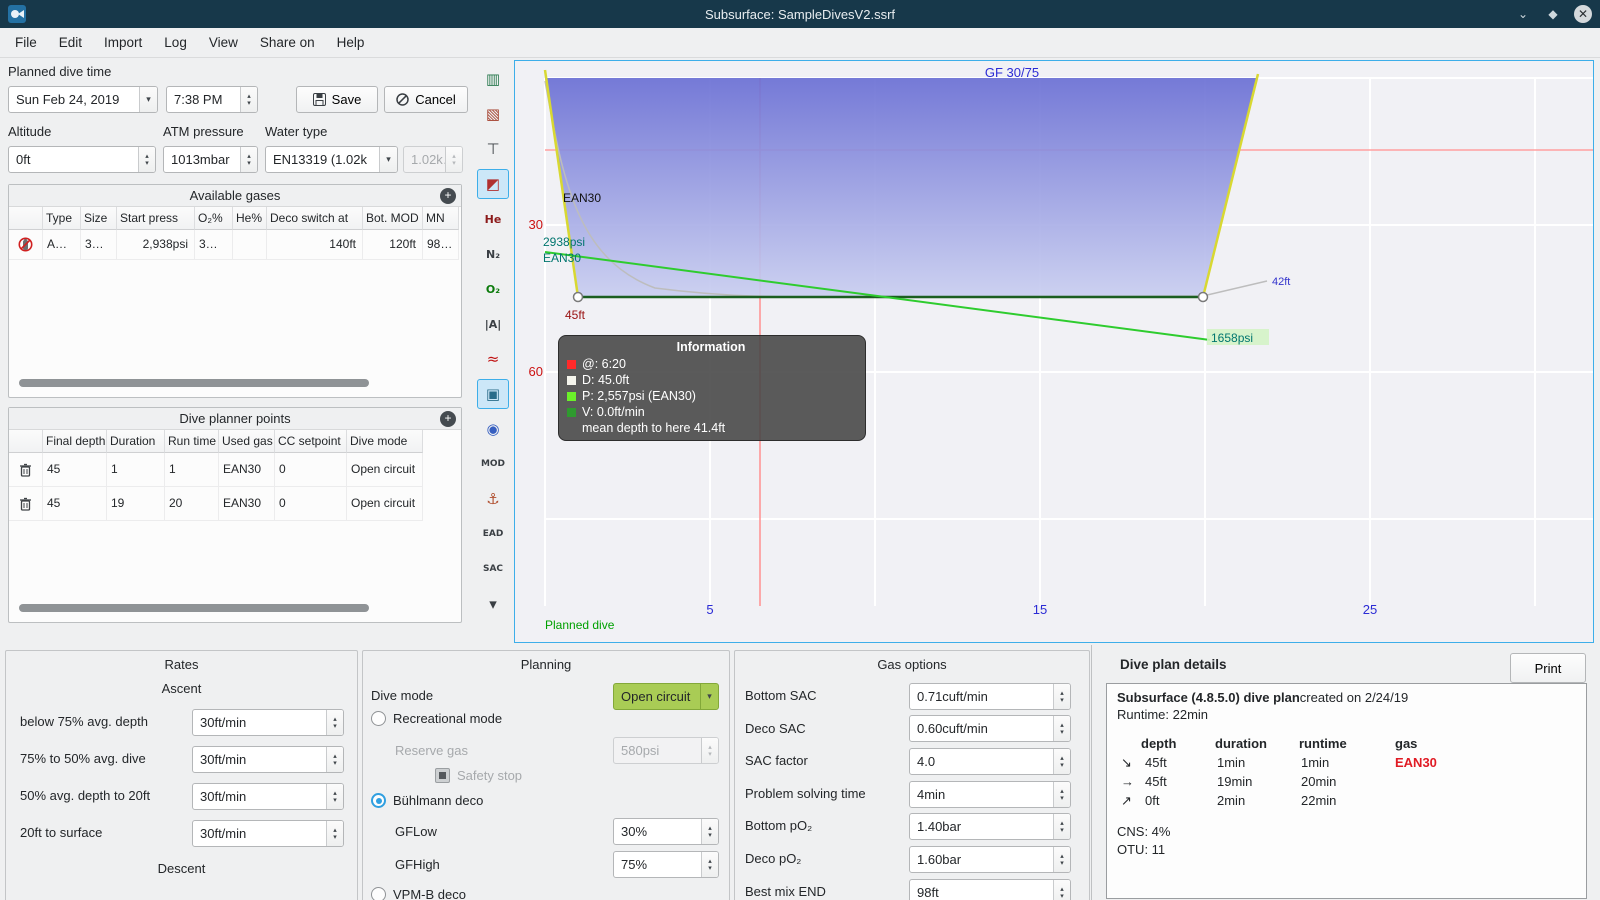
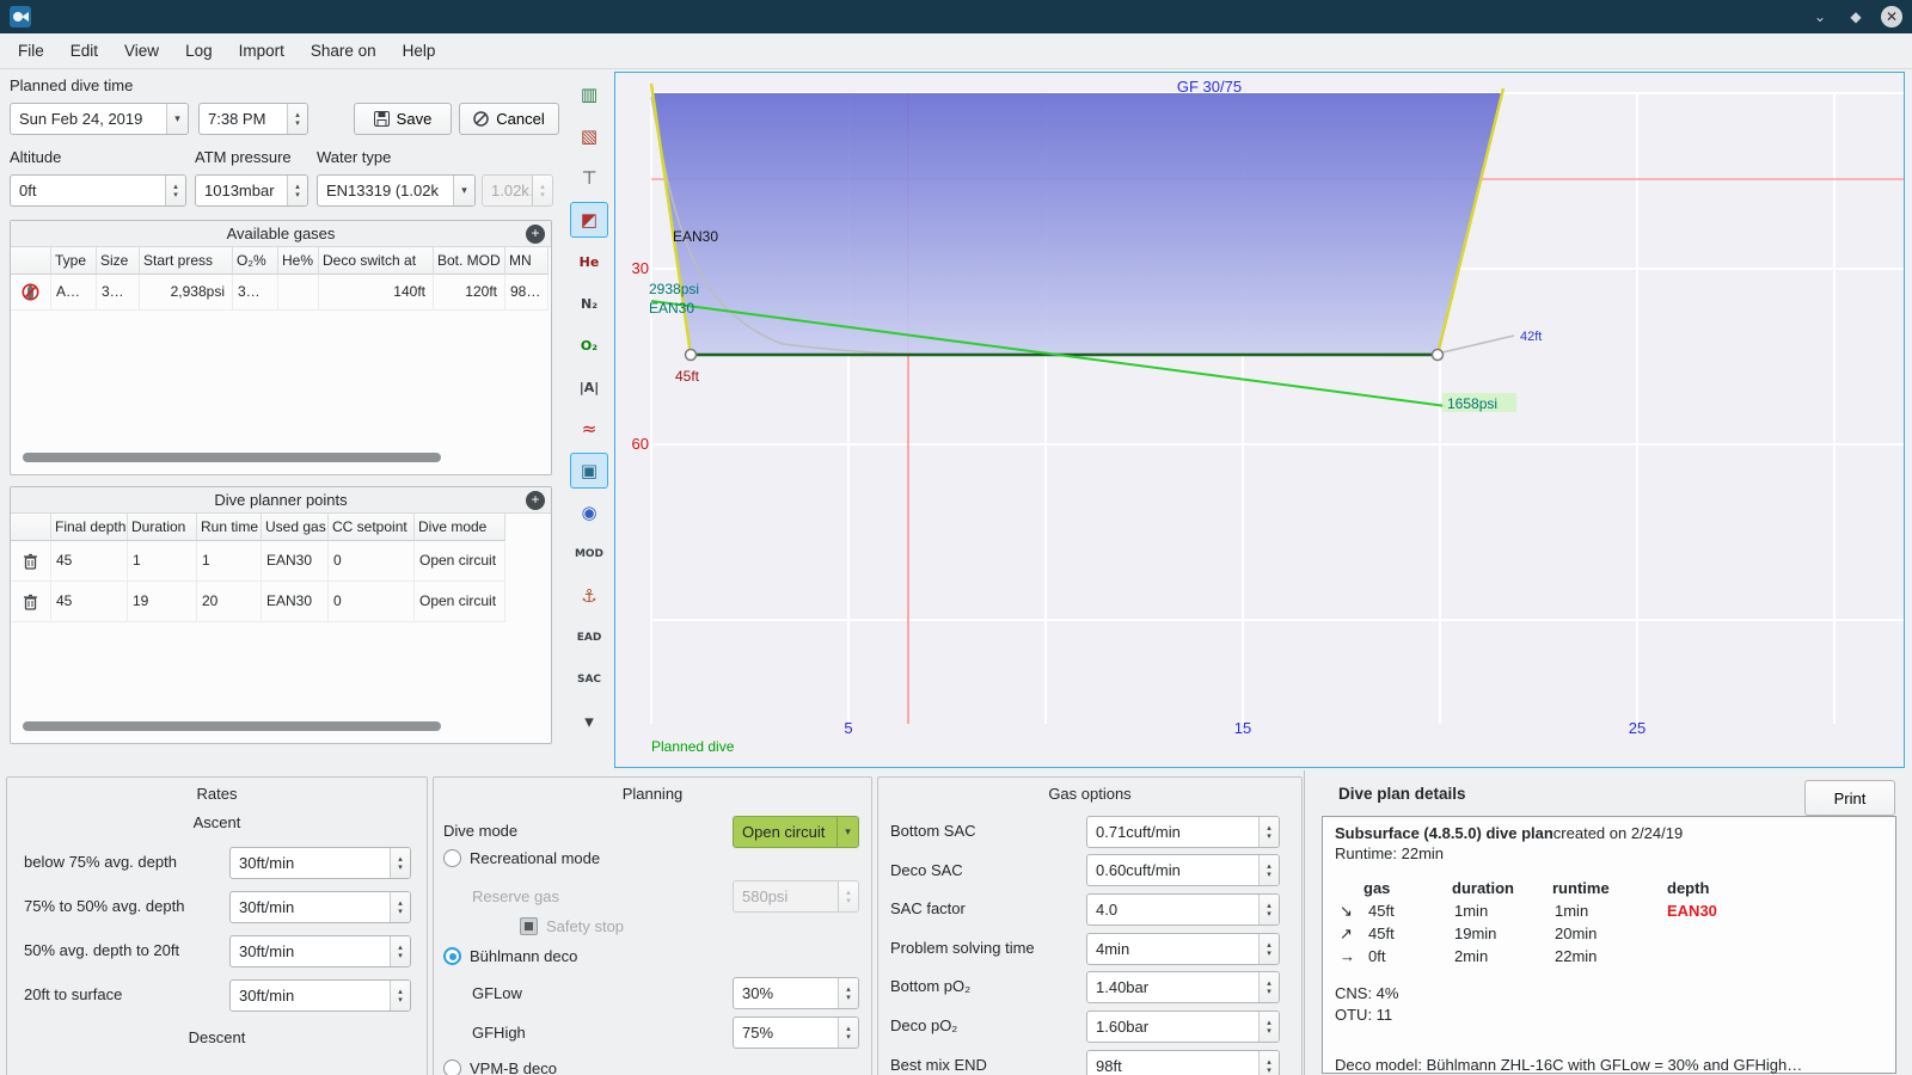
- Subsurface: SampleDivesV2.ssrf
  ⌄
  ◆
  ✕
  File
  Edit
- Import
+ View
  Log
- View
+ Import
  Share on
  Help
  Planned dive time
  Sun Feb 24, 2019
  ▾
  7:38 PM
  Save
  Cancel
  Altitude
  ATM pressure
  Water type
  0ft
  1013mbar
  EN13319 (1.02k
  ▾
  1.02k
  Available gases
  +
  Type
  Size
  Start press
  O₂%
  He%
  Deco switch at
  Bot. MOD
  MN
  A…
  3…
  2,938psi
  3…
  140ft
  120ft
  98…
  Dive planner points
  +
  Final depth
  Duration
  Run time
  Used gas
  CC setpoint
  Dive mode
  45
  1
  1
  EAN30
  0
  Open circuit
  45
  19
  20
  EAN30
  0
  Open circuit
  ▥
  ▧
  ⊤
  ◩
  He
  N₂
  O₂
  |A|
  ≈
  ▣
  ◉
  MOD
  ⚓
  EAD
  SAC
  ▾
  GF 30/75
  EAN30
  2938psi
  EAN30
  45ft
  42ft
  1658psi
  30
  60
  5
  15
  25
  Planned dive
- Information
- @: 6:20
- D: 45.0ft
- P: 2,557psi (EAN30)
- V: 0.0ft/min
- mean depth to here 41.4ft
  Rates
  Ascent
  below 75% avg. depth
  30ft/min
- 75% to 50% avg. dive
+ 75% to 50% avg. depth
  30ft/min
  50% avg. depth to 20ft
  30ft/min
  20ft to surface
  30ft/min
  Descent
  Planning
  Dive mode
  Open circuit
  ▾
  Recreational mode
  Reserve gas
  580psi
  Safety stop
  Bühlmann deco
  GFLow
  30%
  GFHigh
  75%
  VPM-B deco
  Gas options
  Bottom SAC
  0.71cuft/min
  Deco SAC
  0.60cuft/min
  SAC factor
  4.0
  Problem solving time
  4min
  Bottom pO₂
  1.40bar
  Deco pO₂
  1.60bar
  Best mix END
  98ft
  Dive plan details
  Print
  Subsurface (4.8.5.0) dive plan
  created on 2/24/19
  Runtime: 22min
- depth
+ gas
  duration
  runtime
- gas
+ depth
  ↘
  45ft
  1min
  1min
  EAN30
- →
+ ↗
  45ft
  19min
  20min
- ↗
+ →
  0ft
  2min
  22min
  CNS: 4%
  OTU: 11
+ Deco model: Bühlmann ZHL-16C with GFLow = 30% and GFHigh…
